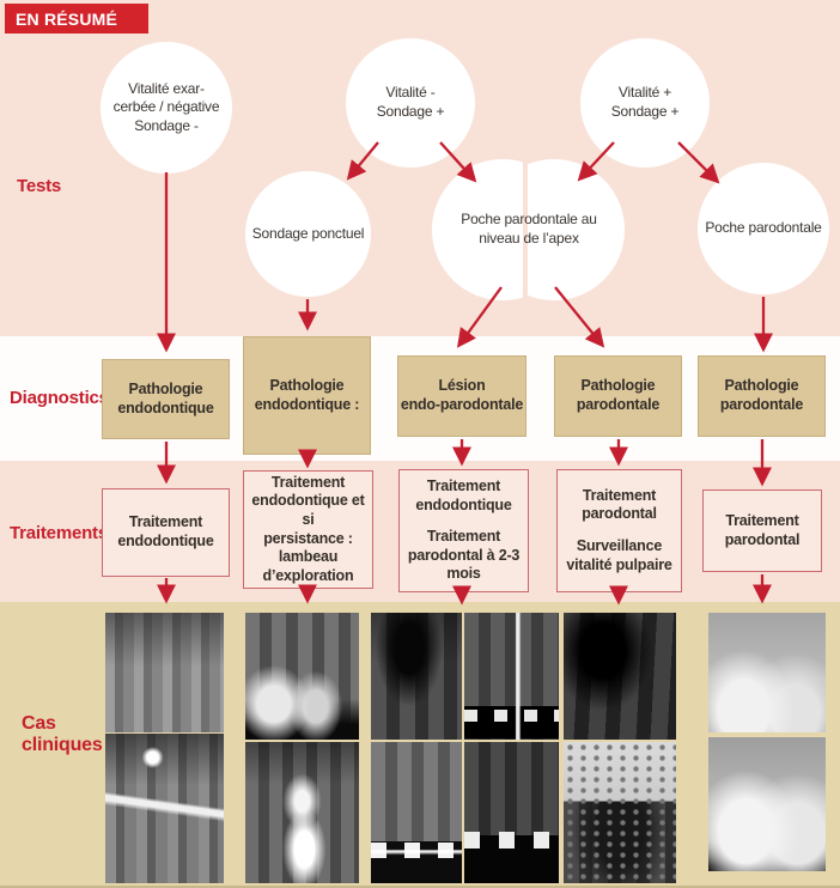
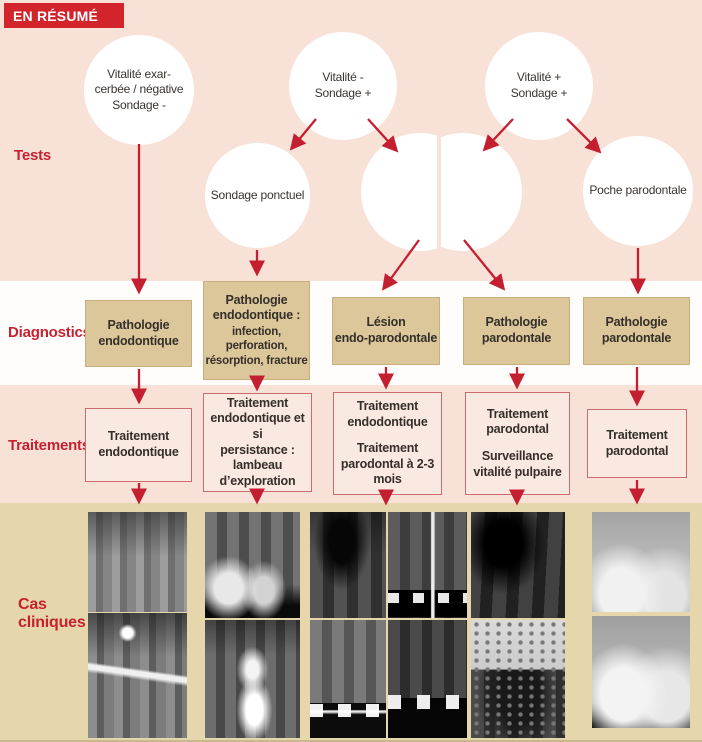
  EN RÉSUMÉ
  Tests
  Diagnostic
  Traitement
  Cas
  cliniques
  Vitalité exar-
  cerbée / négative
  Sondage -
  Vitalité -
  Sondage +
  Vitalité +
  Sondage +
  Sondage ponctuel
- Poche parodontale au
- niveau de l’apex
  Poche parodontale
  Pathologie
  endodontique
  Pathologie
  endodontique :
+ infection, perforation,
+ résorption, fracture
  Lésion
  endo-parodontale
  Pathologie
  parodontale
  Pathologie
  parodontale
  Traitement
  endodontique
  Traitement
  endodontique et si
  persistance :
  lambeau d’exploration
  Traitement
  endodontique
  Traitement
  parodontal à 2-3 mois
  Traitement
  parodontal
  Surveillance
  vitalité pulpaire
  Traitement
  parodontal
